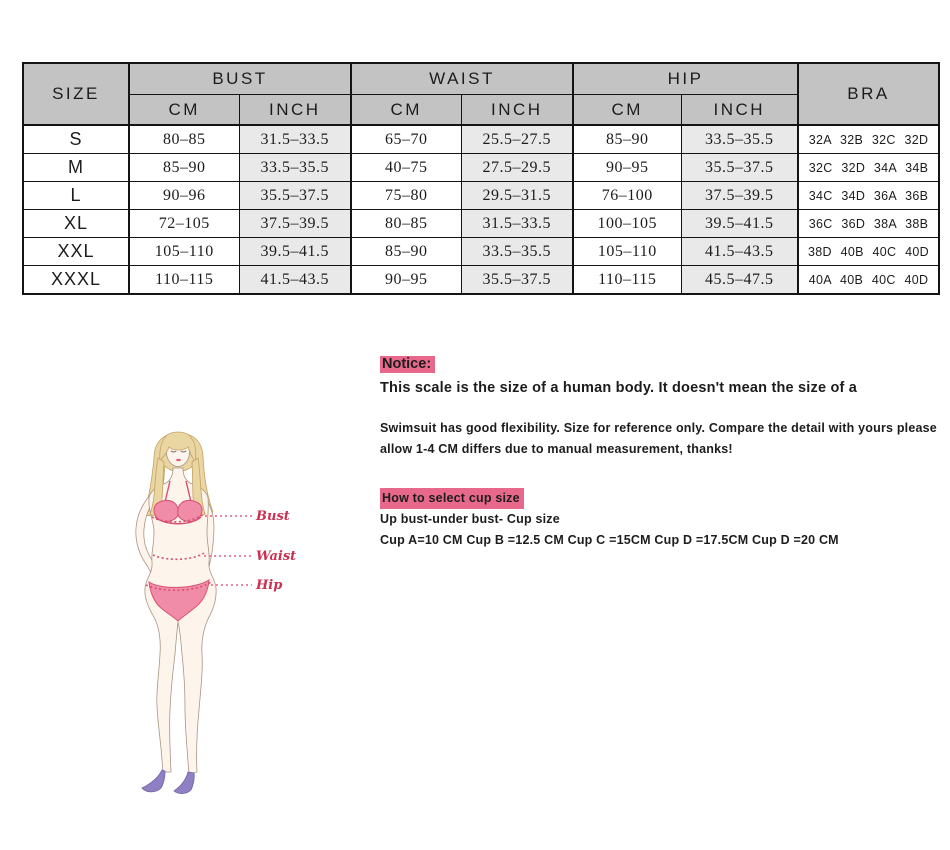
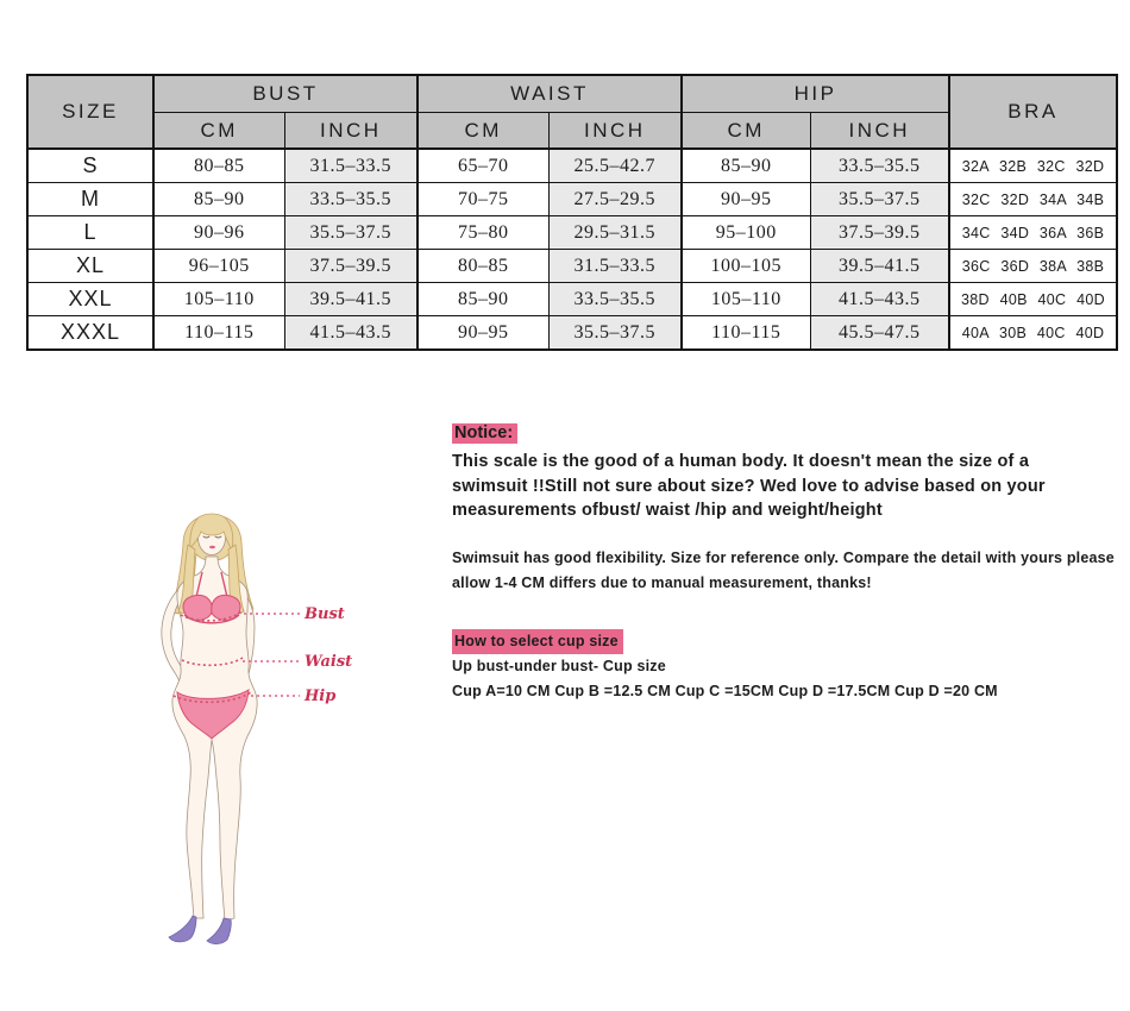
  SIZE	BUST	WAIST	HIP	BRA
  CM	INCH	CM	INCH	CM	INCH
- S	80–85	31.5–33.5	65–70	25.5–27.5	85–90	33.5–35.5	32A 32B 32C 32D
+ S	80–85	31.5–33.5	65–70	25.5–42.7	85–90	33.5–35.5	32A 32B 32C 32D
- M	85–90	33.5–35.5	40–75	27.5–29.5	90–95	35.5–37.5	32C 32D 34A 34B
+ M	85–90	33.5–35.5	70–75	27.5–29.5	90–95	35.5–37.5	32C 32D 34A 34B
- L	90–96	35.5–37.5	75–80	29.5–31.5	76–100	37.5–39.5	34C 34D 36A 36B
+ L	90–96	35.5–37.5	75–80	29.5–31.5	95–100	37.5–39.5	34C 34D 36A 36B
- XL	72–105	37.5–39.5	80–85	31.5–33.5	100–105	39.5–41.5	36C 36D 38A 38B
+ XL	96–105	37.5–39.5	80–85	31.5–33.5	100–105	39.5–41.5	36C 36D 38A 38B
  XXL	105–110	39.5–41.5	85–90	33.5–35.5	105–110	41.5–43.5	38D 40B 40C 40D
- XXXL	110–115	41.5–43.5	90–95	35.5–37.5	110–115	45.5–47.5	40A 40B 40C 40D
+ XXXL	110–115	41.5–43.5	90–95	35.5–37.5	110–115	45.5–47.5	40A 30B 40C 40D
  Bust
  Waist
  Hip
  Notice:
- This scale is the size of a human body. It doesn't mean the size of a
+ This scale is the good of a human body. It doesn't mean the size of a
+ swimsuit !!Still not sure about size? Wed love to advise based on your
+ measurements ofbust/ waist /hip and weight/height
  Swimsuit has good flexibility. Size for reference only. Compare the detail with yours please
  allow 1-4 CM differs due to manual measurement, thanks!
  How to select cup size
  Up bust-under bust- Cup size
  Cup A=10 CM Cup B =12.5 CM Cup C =15CM Cup D =17.5CM Cup D =20 CM
